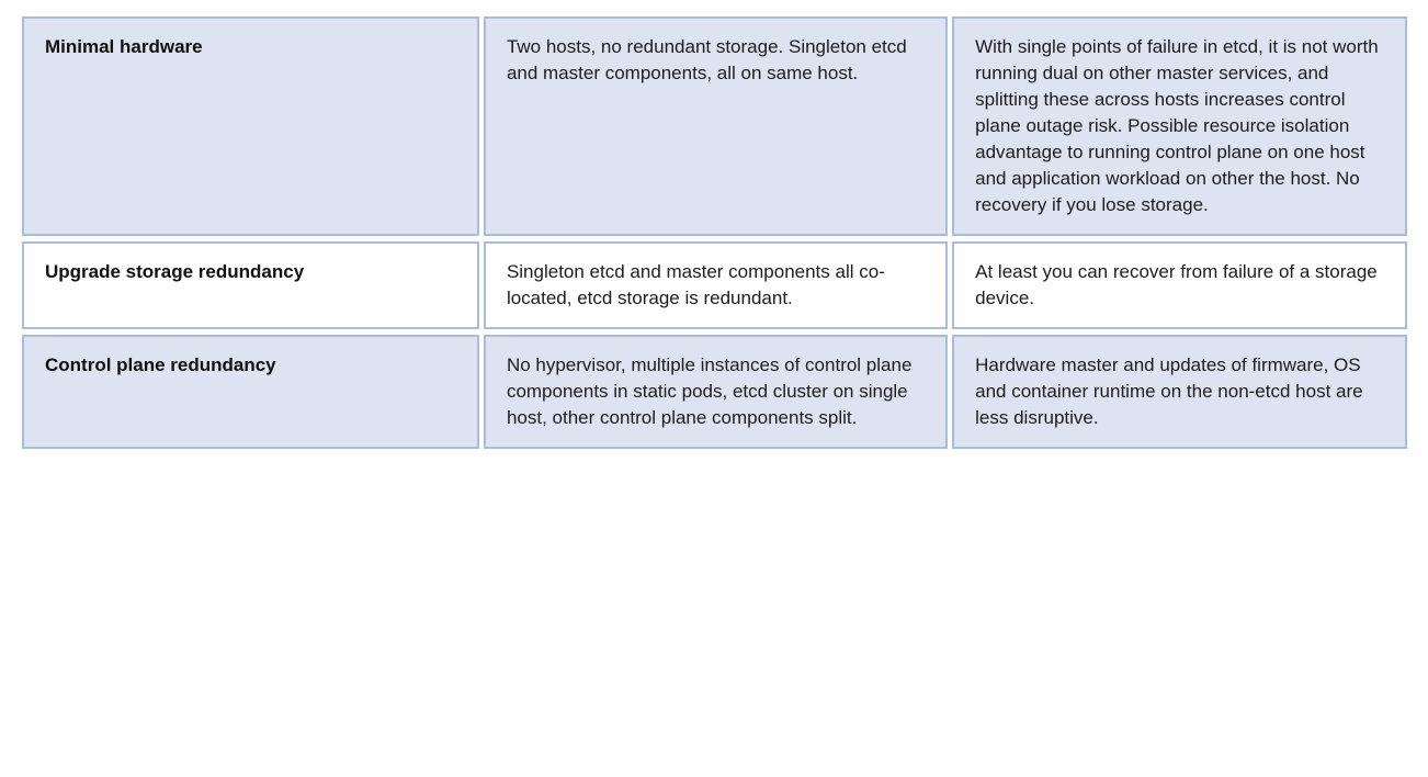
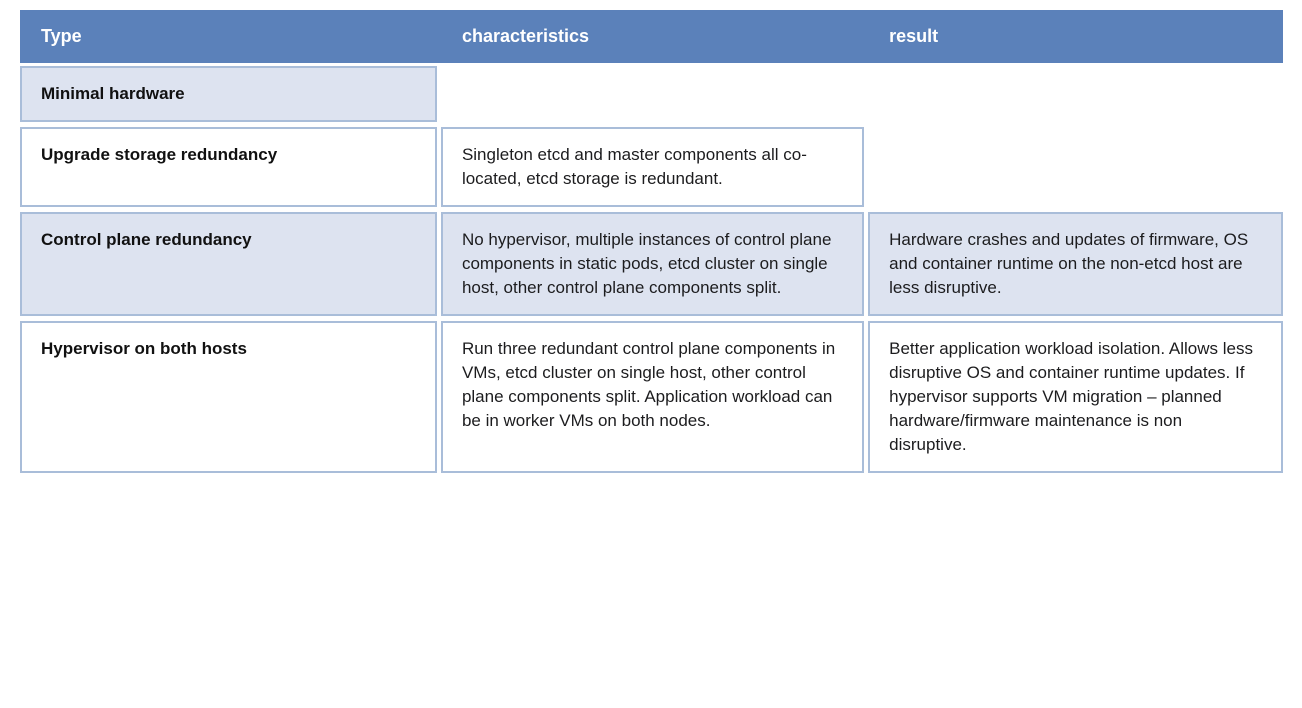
+ Type
+ characteristics
+ result
  Minimal hardware
- Two hosts, no redundant storage. Singleton etcd and master components, all on same host.
- With single points of failure in etcd, it is not worth running dual on other master services, and splitting these across hosts increases control plane outage risk. Possible resource isolation advantage to running control plane on one host and application workload on other the host. No recovery if you lose storage.
  Upgrade storage redundancy
  Singleton etcd and master components all co-located, etcd storage is redundant.
- At least you can recover from failure of a storage device.
  Control plane redundancy
  No hypervisor, multiple instances of control plane components in static pods, etcd cluster on single host, other control plane components split.
- Hardware master and updates of firmware, OS and container runtime on the non-etcd host are less disruptive.
+ Hardware crashes and updates of firmware, OS and container runtime on the non-etcd host are less disruptive.
+ Hypervisor on both hosts
+ Run three redundant control plane components in VMs, etcd cluster on single host, other control plane components split. Application workload can be in worker VMs on both nodes.
+ Better application workload isolation. Allows less disruptive OS and container runtime updates. If hypervisor supports VM migration – planned hardware/firmware maintenance is non disruptive.
